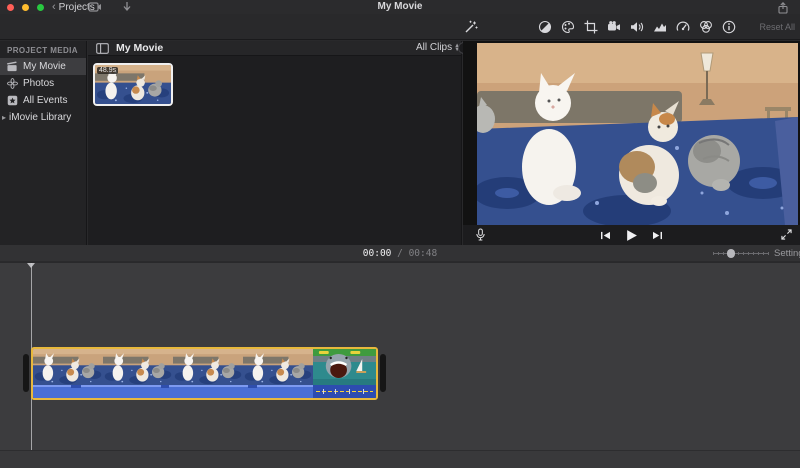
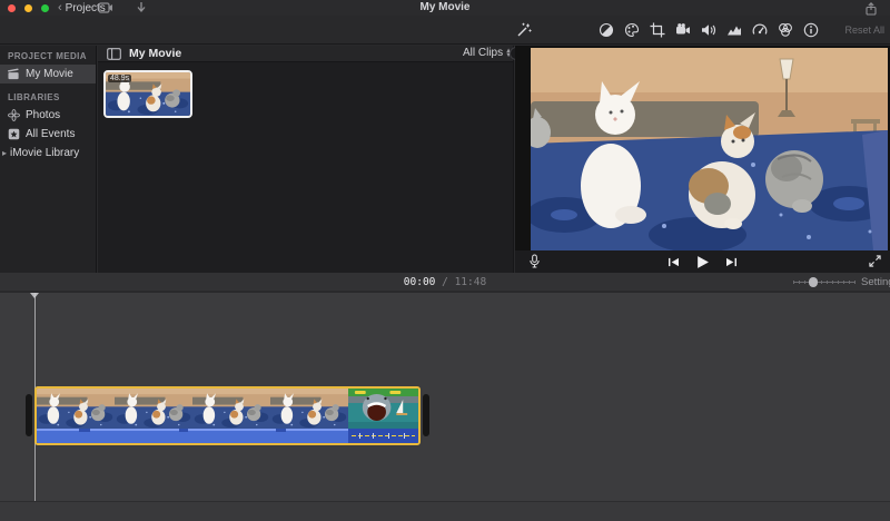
  ‹ Projecs
  My Movie
  Reset All
  PROJECT MEDIA
  My Movie
+ LIBRARIES
  Photos
  All Events
  ▸
  iMovie Library
  My Movie
  All Clips
- 00:00 / 00:48
+ 00:00 / 11:48
  Settin
